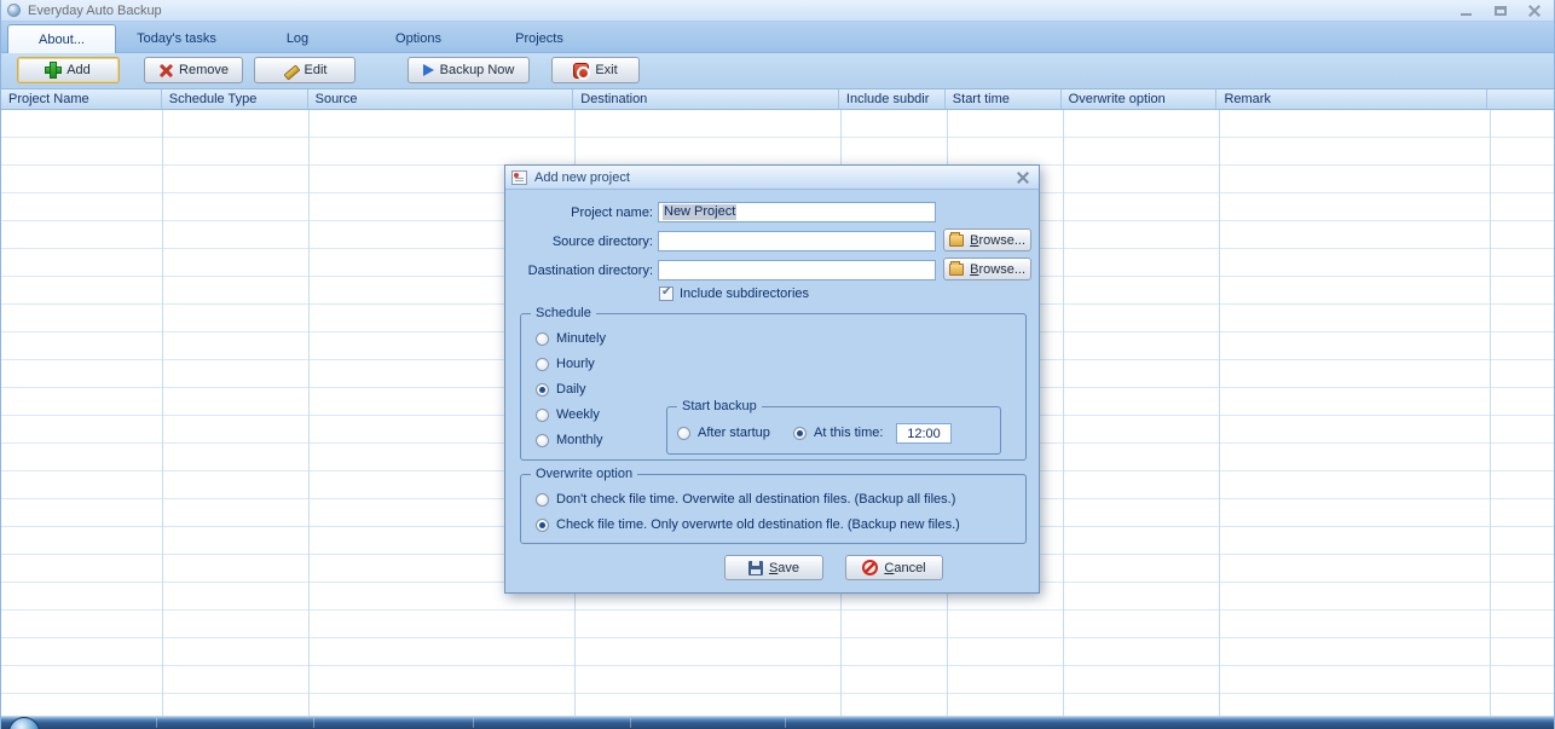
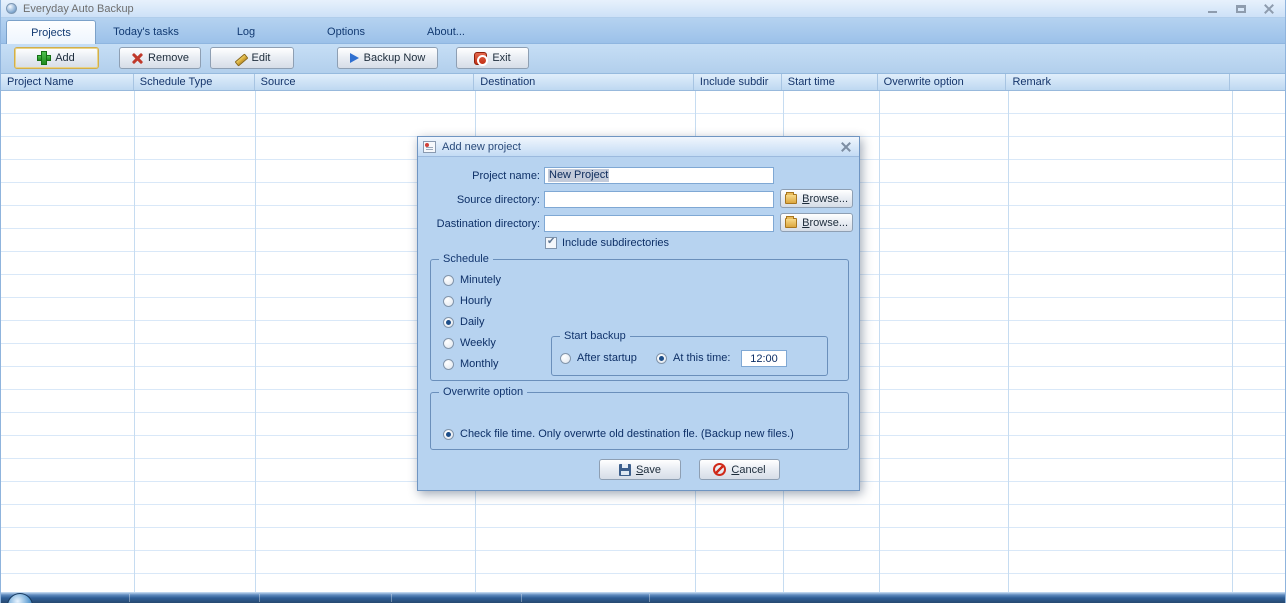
  Everyday Auto Backup
- About...
+ Projects
  Today's tasks
  Log
  Options
- Projects
+ About...
  Add
  Remove
  Edit
  Backup Now
  Exit
  Project Name
  Schedule Type
  Source
  Destination
  Include subdir
  Start time
  Overwrite option
  Remark
  Add new project
  Project name:
  New Project
  Source directory:
  Browse...
  Dastination directory:
  Browse...
  Include subdirectories
  Schedule
  Minutely
  Hourly
  Daily
  Weekly
  Monthly
  Start backup
  After startup
  At this time:
  12:00
  Overwrite option
- Don't check file time. Overwite all destination files. (Backup all files.)
  Check file time. Only overwrte old destination fle. (Backup new files.)
  Save
  Cancel
